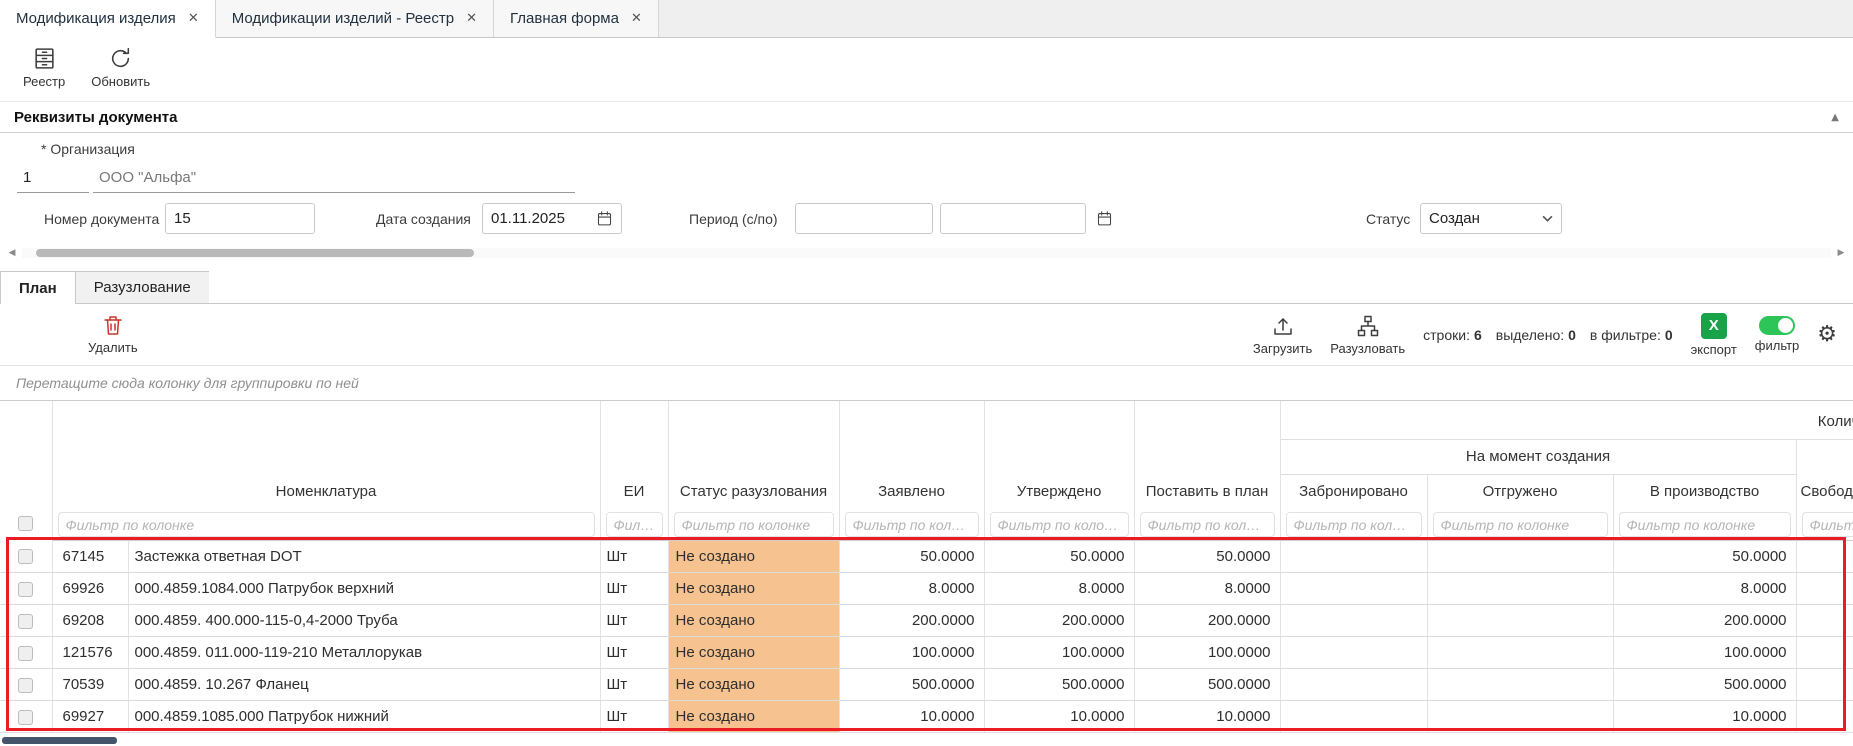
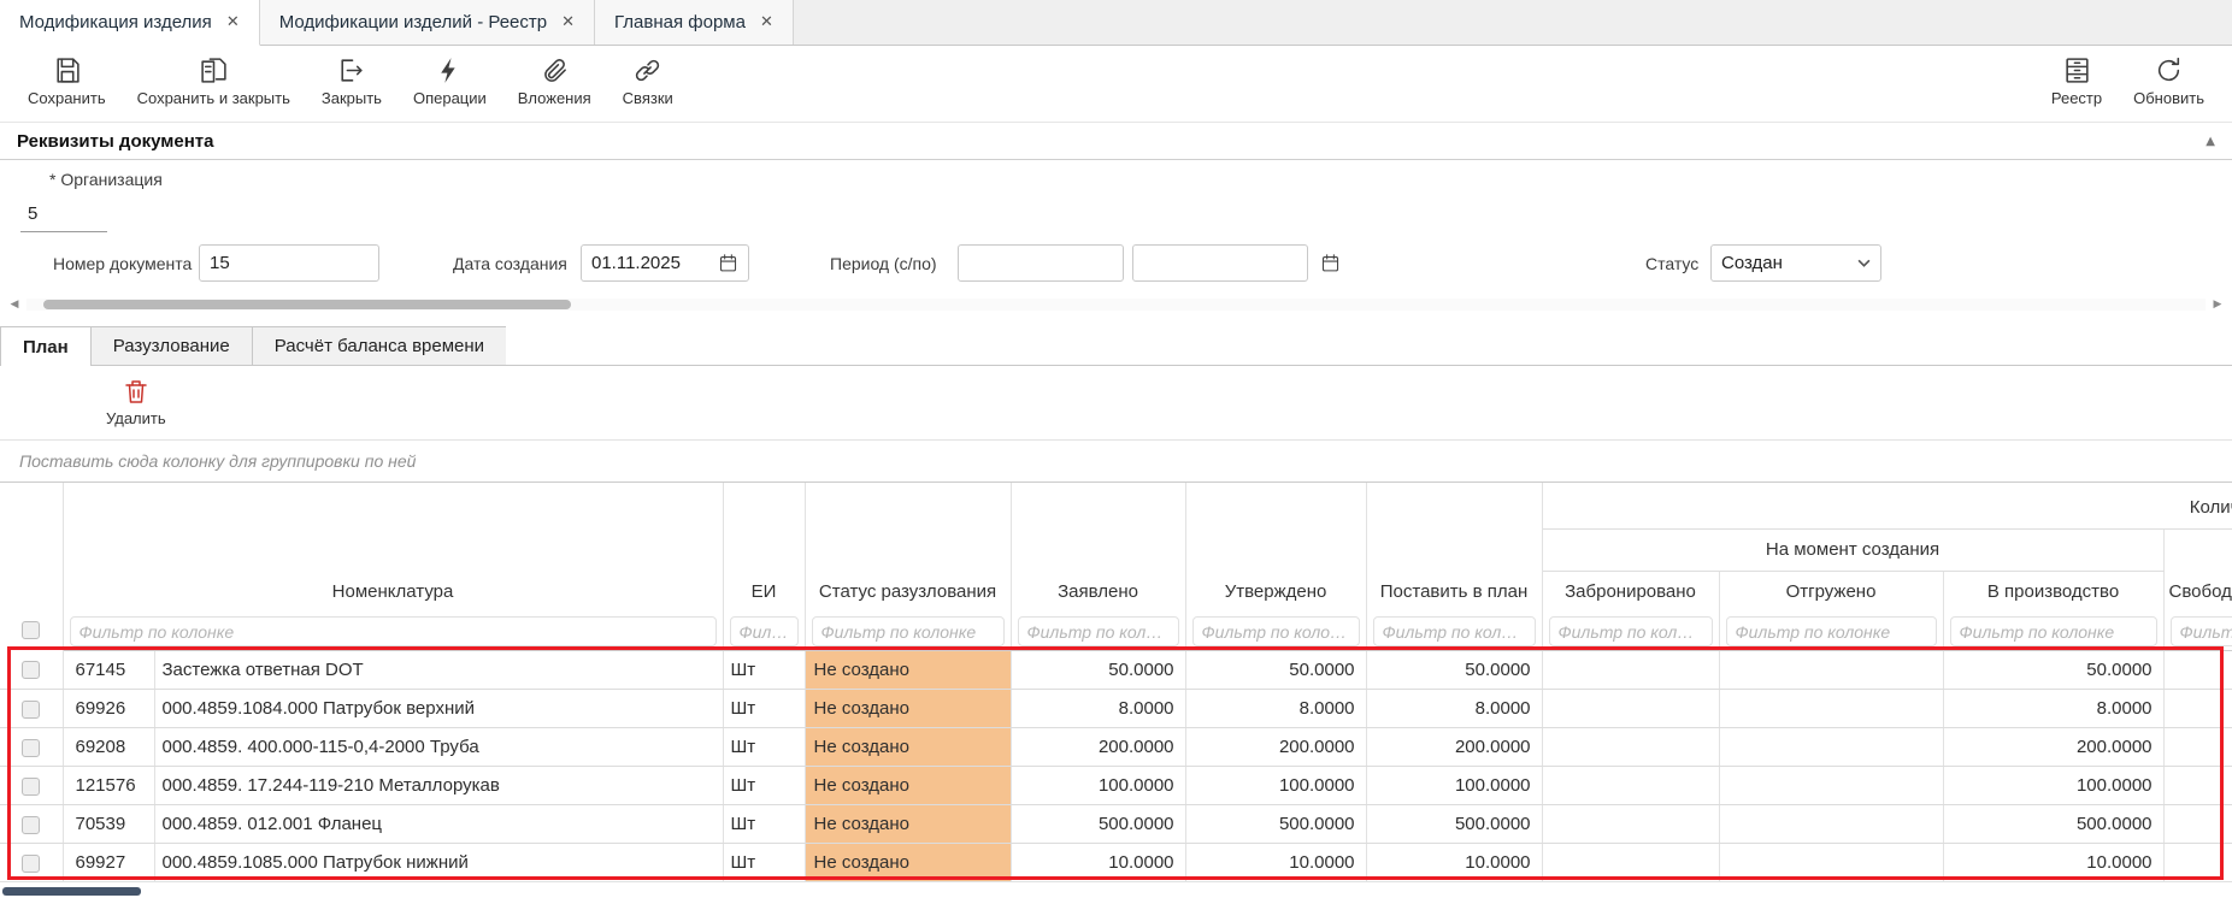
  Модификация изделия
  ✕
  Модификации изделий - Реестр
  ✕
  Главная форма
  ✕
+ Сохранить
+ Сохранить и закрыть
+ Закрыть
+ Операции
+ Вложения
+ Связки
  Реестр
  Обновить
  Реквизиты документа
  ▲
  * Организация
- 1
+ 5
- ООО "Альфа"
  Номер документа
  15
  Дата создания
  01.11.2025
  Период (с/по)
  Статус
  Создан
  ◀
  ▶
  План
  Разузлование
+ Расчёт баланса времени
  Удалить
- Загрузить
- Разузловать
- строки: 6
- выделено: 0
- в фильтре: 0
- X
- экспорт
- фильтр
- ⚙
- Перетащите сюда колонку для группировки по ней
+ Поставить сюда колонку для группировки по ней
  	Номенклатура	ЕИ	Статус разузлования	Заявлено	Утверждено	Поставить в план	Коли
  Забронировано	Отгружено	В производство
  Фильтр по колонке	Фильт	Фильтр по колонке	Фильтр по колонк	Фильтр по колонк	Фильтр по колонк	Фильтр по колонк	Фильтр по колонке	Фильтр по колонке	Фильт
  	67145	Застежка ответная DOT	Шт	Не создано	50.0000	50.0000	50.0000			50.0000
  	69926	000.4859.1084.000 Патрубок верхний	Шт	Не создано	8.0000	8.0000	8.0000			8.0000
  	69208	000.4859. 400.000-115-0,4-2000 Труба	Шт	Не создано	200.0000	200.0000	200.0000			200.0000
- 	121576	000.4859. 011.000-119-210 Металлорукав	Шт	Не создано	100.0000	100.0000	100.0000			100.0000
+ 	121576	000.4859. 17.244-119-210 Металлорукав	Шт	Не создано	100.0000	100.0000	100.0000			100.0000
- 	70539	000.4859. 10.267 Фланец	Шт	Не создано	500.0000	500.0000	500.0000			500.0000
+ 	70539	000.4859. 012.001 Фланец	Шт	Не создано	500.0000	500.0000	500.0000			500.0000
  	69927	000.4859.1085.000 Патрубок нижний	Шт	Не создано	10.0000	10.0000	10.0000			10.0000
